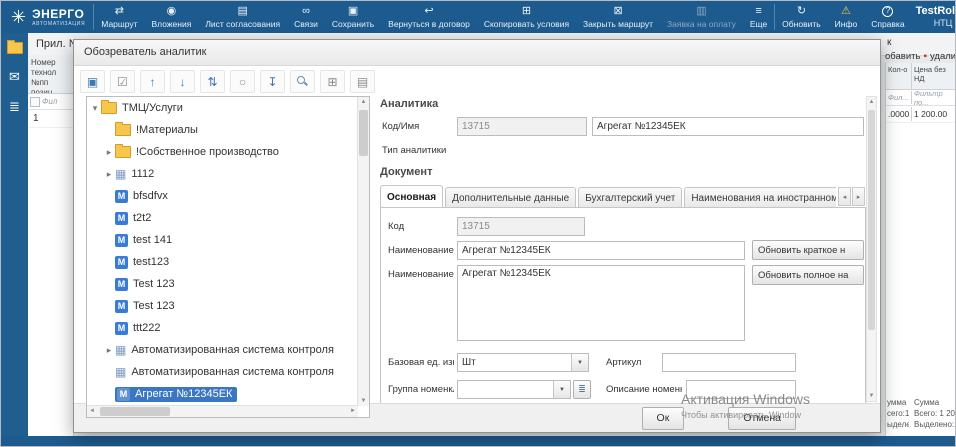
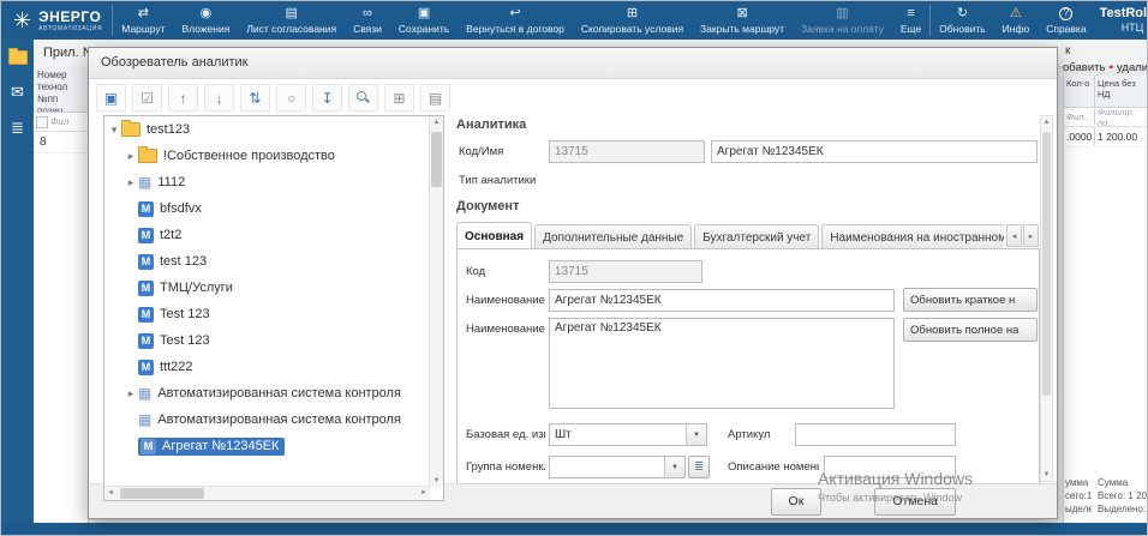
  ✳
  ЭНЕРГО
  ⇄
  Маршрут
  ◉
  Вложения
  ▤
  Лист согласования
  ∞
  Связи
  ▣
  Сохранить
  ↩
  Вернуться в договор
  ⊞
  Скопировать условия
  ⊠
  Закрыть маршрут
  ▥
  Заявка на оплату
  ≡
  Еще
  ↻
  Обновить
  ⚠
  Инфо
  ?
  Справка
  TestRol
  ✉
  ≣
  к
  обавить
  ▪
  удали
  Номер
  технол
  №пп позиц
  Фил
- 1
+ 8
  Кол-о
  Цена без НД
  Фил...
  Фильтр по...
  .0000
  1 200.00
  умма
  сего:1
  ыделе
  Сумма
  Всего: 1 20
  Выделено:
  Обозреватель аналитик
  ▣
  ☑
  ↑
  ↓
  ⇅
  ○
  ↧
  ⊞
  ▤
  ▾
- ТМЦ/Услуги
+ test123
- !Материалы
  ▸
  !Собственное производство
  ▸
  ▦
  1112
  bfsdfvx
  t2t2
- test 141
+ test 123
- test123
+ ТМЦ/Услуги
  Test 123
  Test 123
  ttt222
  ▸
  ▦
  Автоматизированная система контроля
  ▦
  Автоматизированная система контроля
  Агрегат №12345ЕК
  Аналитика
  Код/Имя
  13715
  Агрегат №12345ЕК
  Тип аналитики
  Документ
  Основная
  Дополнительные данные
  Бухгалтерский учет
  Наименования на иностранном
  Код
  13715
  Наименование
  Агрегат №12345ЕК
  Обновить краткое н
  Наименование
  Агрегат №12345ЕК
  Обновить полное на
  Базовая ед. из
  Шт
  Артикул
  ≣
  Описание номен
  Ок
  Отмена
  Активация Windows
  Чтобы активировать Window
